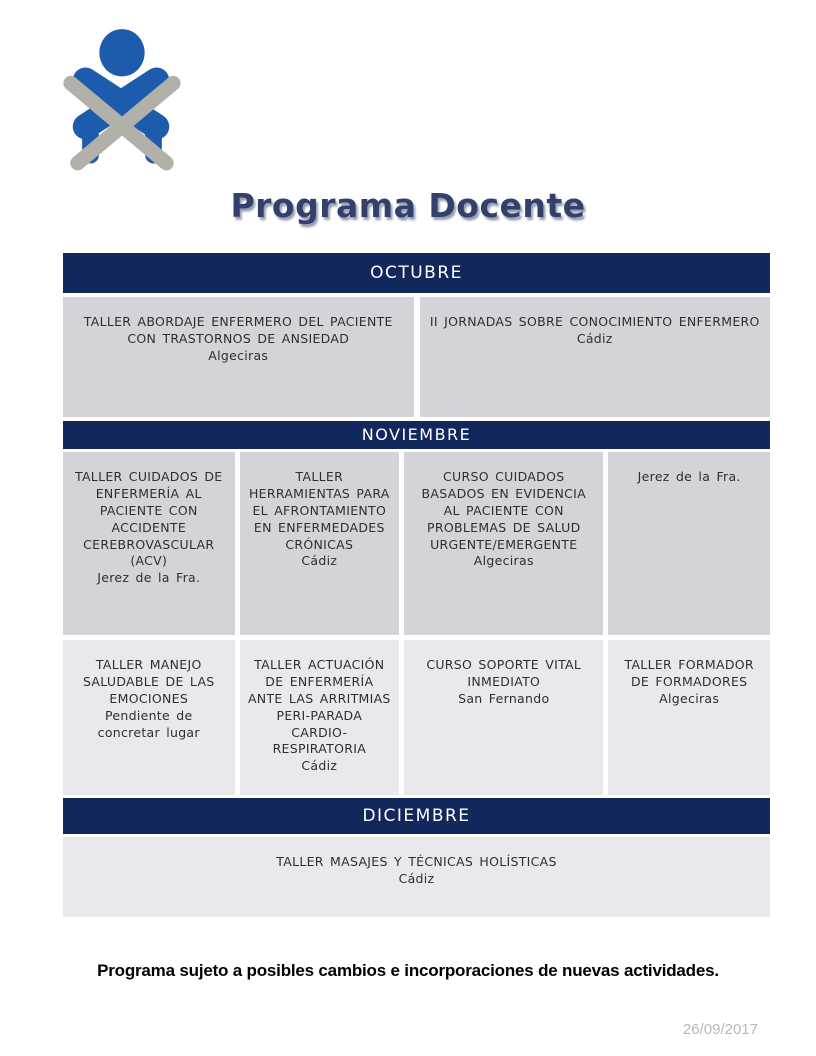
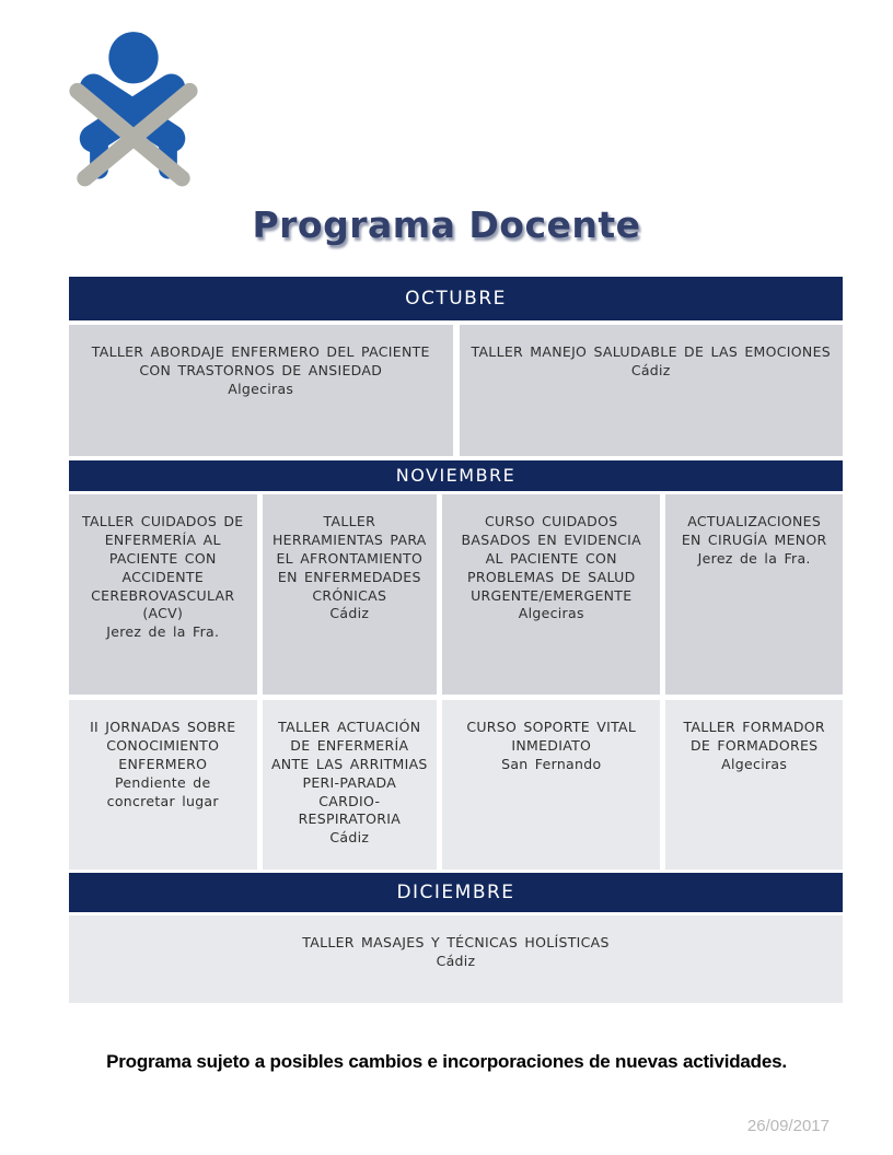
  Programa Docente
  OCTUBRE
  TALLER ABORDAJE ENFERMERO DEL PACIENTE CON TRASTORNOS DE ANSIEDAD
  Algeciras
- II JORNADAS SOBRE CONOCIMIENTO ENFERMERO
+ TALLER MANEJO SALUDABLE DE LAS EMOCIONES
  Cádiz
  NOVIEMBRE
  TALLER CUIDADOS DE ENFERMERÍA AL PACIENTE CON ACCIDENTE CEREBROVASCULAR (ACV)
  Jerez de la Fra.
  TALLER HERRAMIENTAS PARA EL AFRONTAMIENTO EN ENFERMEDADES CRÓNICAS
  Cádiz
  CURSO CUIDADOS BASADOS EN EVIDENCIA AL PACIENTE CON PROBLEMAS DE SALUD URGENTE/EMERGENTE
  Algeciras
+ ACTUALIZACIONES EN CIRUGÍA MENOR
  Jerez de la Fra.
- TALLER MANEJO SALUDABLE DE LAS EMOCIONES
+ II JORNADAS SOBRE CONOCIMIENTO ENFERMERO
  Pendiente de concretar lugar
  TALLER ACTUACIÓN DE ENFERMERÍA ANTE LAS ARRITMIAS PERI-PARADA CARDIO-RESPIRATORIA
  Cádiz
  CURSO SOPORTE VITAL INMEDIATO
  San Fernando
  TALLER FORMADOR DE FORMADORES
  Algeciras
  DICIEMBRE
  TALLER MASAJES Y TÉCNICAS HOLÍSTICAS
  Cádiz
  Programa sujeto a posibles cambios e incorporaciones de nuevas actividades.
  26/09/2017
